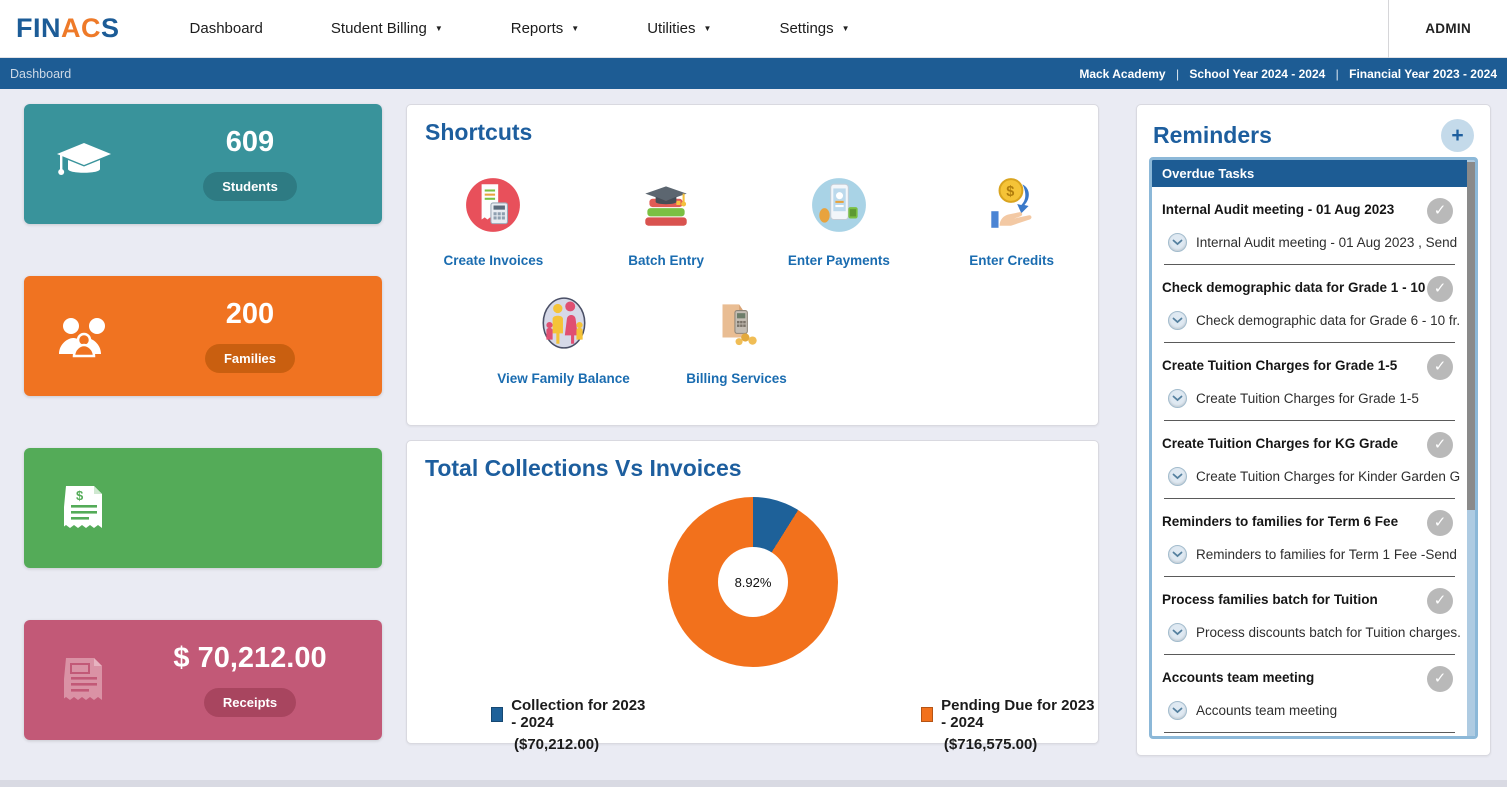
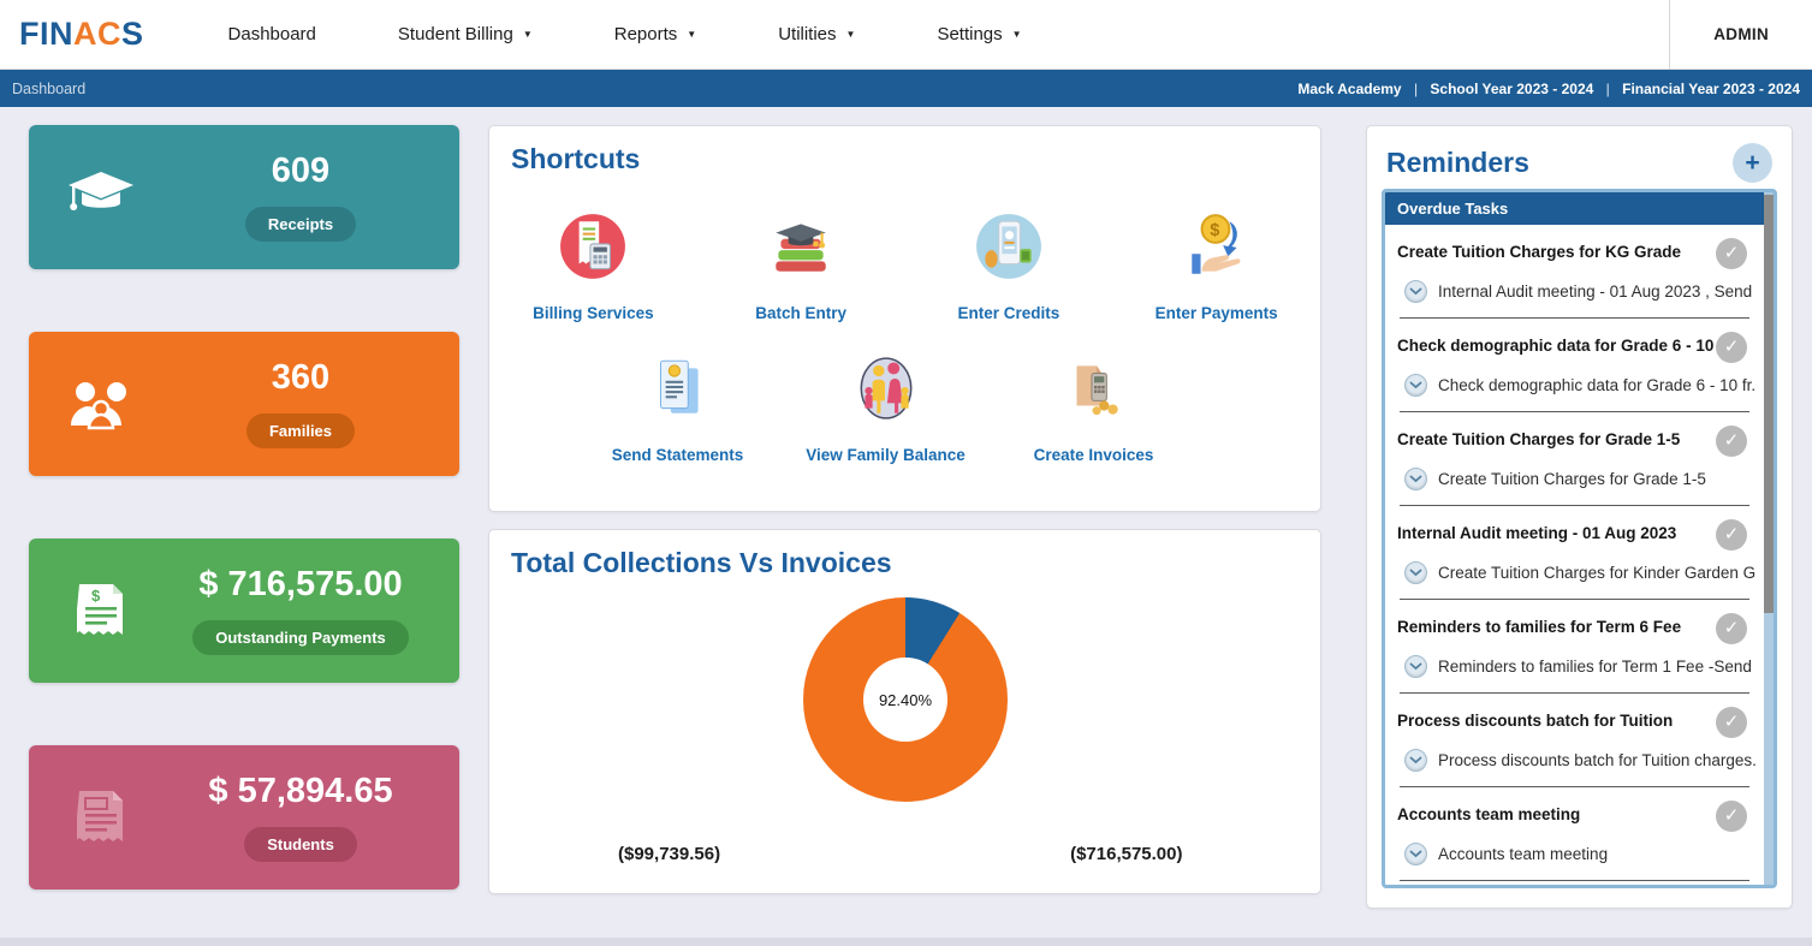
  FINACS
  Dashboard
  Student Billing ▼
  Reports ▼
  Utilities ▼
  Settings ▼
  ADMIN
  Dashboard
- Mack Academy | School Year 2024 - 2024 | Financial Year 2023 - 2024
+ Mack Academy | School Year 2023 - 2024 | Financial Year 2023 - 2024
  609
- Students
+ Receipts
- 200
+ 360
  Families
  $
+ $ 716,575.00
+ Outstanding Payments
- $ 70,212.00
+ $ 57,894.65
- Receipts
+ Students
  Shortcuts
- Create Invoices
+ Billing Services
  Batch Entry
- Enter Payments
+ Enter Credits
  $
- Enter Credits
+ Enter Payments
+ Send Statements
  View Family Balance
- Billing Services
+ Create Invoices
  Total Collections Vs Invoices
- 8.92%
+ 92.40%
- Collection for 2023 - 2024
- ($70,212.00)
+ ($99,739.56)
- Pending Due for 2023 - 2024
  ($716,575.00)
  Reminders
  +
  Overdue Tasks
- Internal Audit meeting - 01 Aug 2023
+ Create Tuition Charges for KG Grade
  ✓
  Internal Audit meeting - 01 Aug 2023 , Send
- Check demographic data for Grade 1 - 10
+ Check demographic data for Grade 6 - 10
  ✓
  Check demographic data for Grade 6 - 10 fr.
  Create Tuition Charges for Grade 1-5
  ✓
  Create Tuition Charges for Grade 1-5
- Create Tuition Charges for KG Grade
+ Internal Audit meeting - 01 Aug 2023
  ✓
  Create Tuition Charges for Kinder Garden G
  Reminders to families for Term 6 Fee
  ✓
  Reminders to families for Term 1 Fee -Send
- Process families batch for Tuition
+ Process discounts batch for Tuition
  ✓
  Process discounts batch for Tuition charges.
  Accounts team meeting
  ✓
  Accounts team meeting
